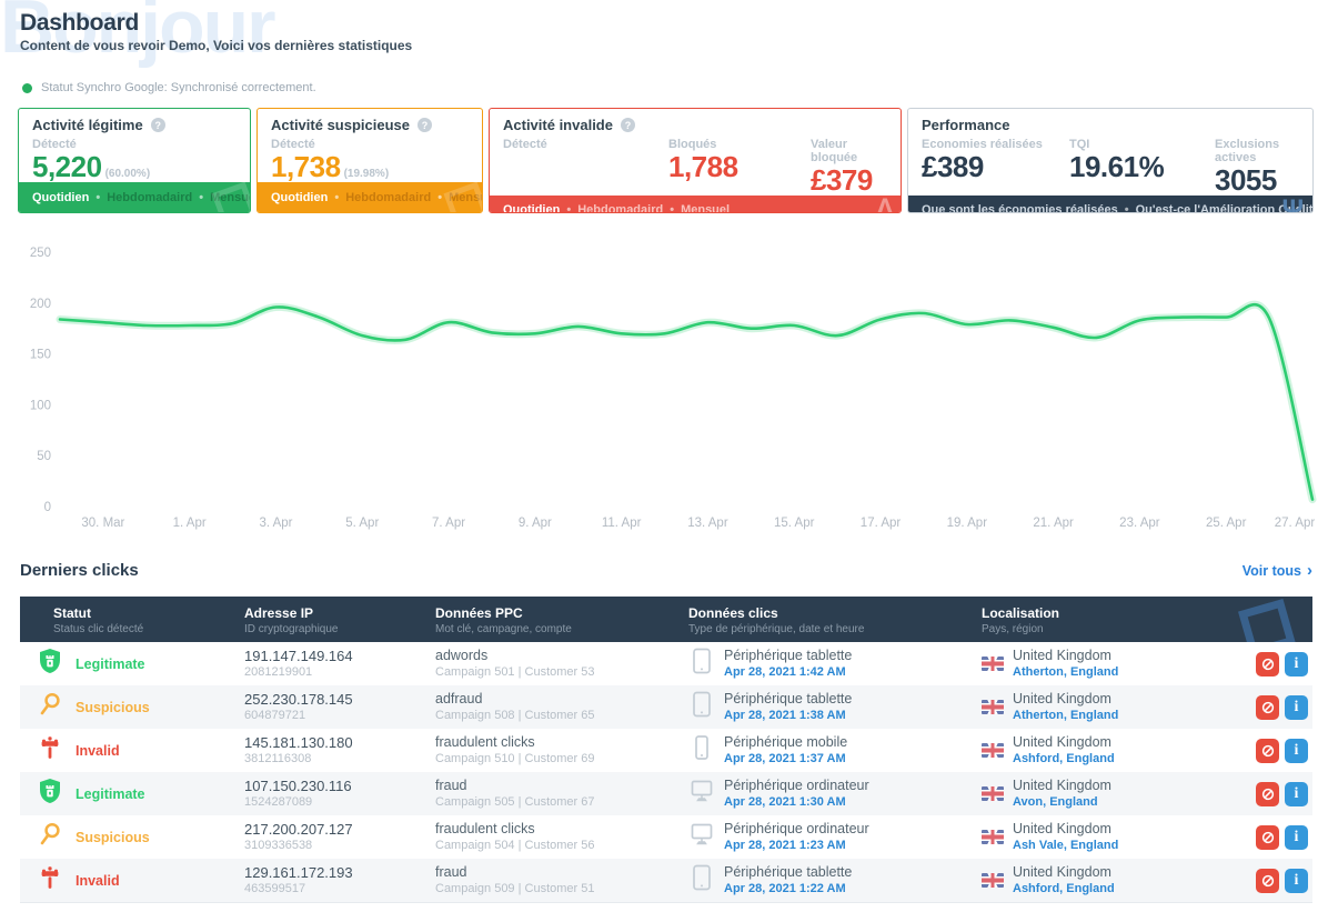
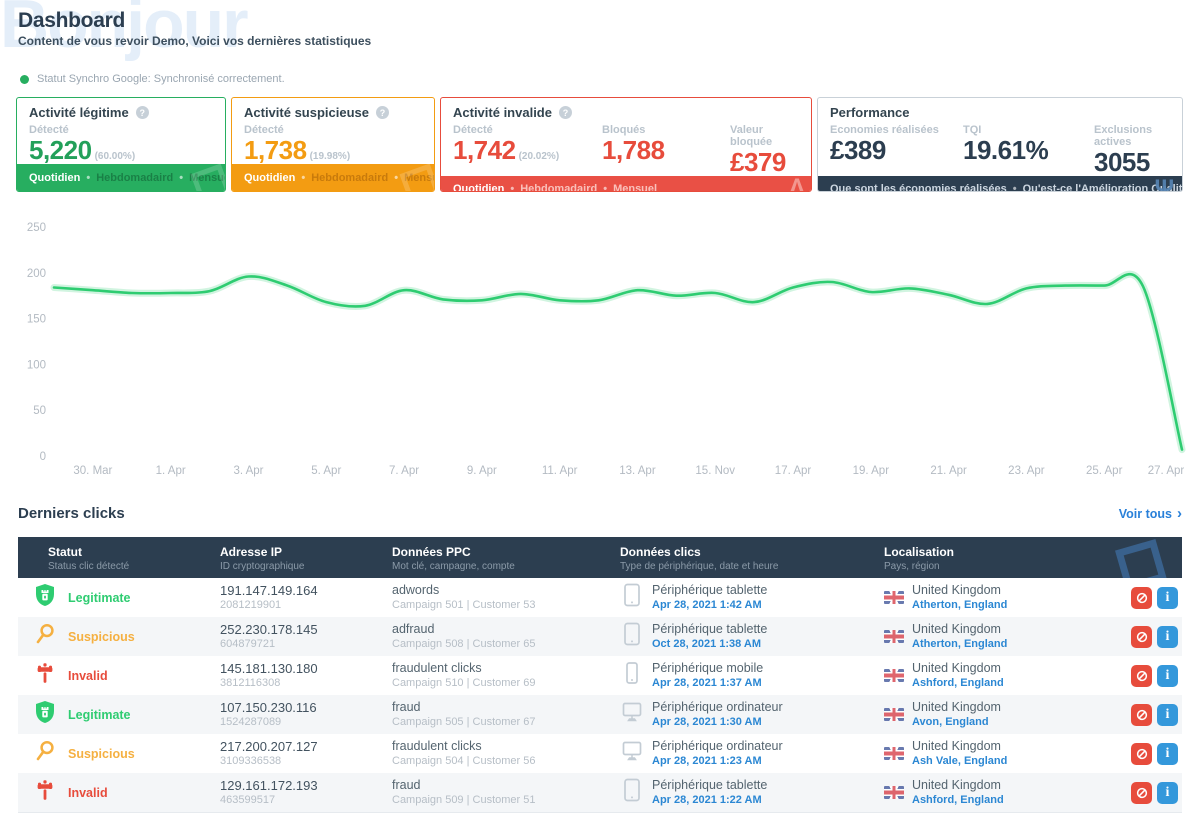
  Bonjour
  Dashboard
  Content de vous revoir Demo, Voici vos dernières statistiques
  Statut Synchro Google: Synchronisé correctement.
  Activité légitime
  Détecté
  5,220
  (60.00%)
  Quotidien
  Hebdomadaird
  Mensu
  Activité suspicieuse
  Détecté
  1,738
  (19.98%)
  Quotidien
  Hebdomadaird
  Activité invalide
  Détecté
+ 1,742
+ (20.02%)
  Bloqués
  1,788
  Valeur bloquée
  £379
  Quotidien
  Hebdomadaird
  Mensuel
  Performance
  Economies réalisées
  £389
  TQI
  19.61%
  Exclusions actives
  3055
  Que sont les économies réalisées
  Qu'est-ce l'Amélioration Qualit
  0
  50
  100
  150
  200
  250
  30. Mar
  1. Apr
  3. Apr
  5. Apr
  7. Apr
  9. Apr
  11. Apr
  13. Apr
- 15. Apr
+ 15. Nov
  17. Apr
  19. Apr
  21. Apr
  23. Apr
  25. Apr
  27. Apr
  Derniers clicks
  Voir tous
  ›
  Statut
  Status clic détecté
  Adresse IP
  ID cryptographique
  Données PPC
  Mot clé, campagne, compte
  Données clics
  Type de périphérique, date et heure
  Localisation
  Pays, région
  Legitimate
  191.147.149.164
  2081219901
  adwords
  Campaign 501 | Customer 53
  Périphérique tablette
  Apr 28, 2021 1:42 AM
  United Kingdom
  Atherton, England
  Suspicious
  252.230.178.145
  604879721
  adfraud
  Campaign 508 | Customer 65
  Périphérique tablette
- Apr 28, 2021 1:38 AM
+ Oct 28, 2021 1:38 AM
  United Kingdom
  Atherton, England
  Invalid
  145.181.130.180
  3812116308
  fraudulent clicks
  Campaign 510 | Customer 69
  Périphérique mobile
  Apr 28, 2021 1:37 AM
  United Kingdom
  Ashford, England
  Legitimate
  107.150.230.116
  1524287089
  fraud
  Campaign 505 | Customer 67
  Périphérique ordinateur
  Apr 28, 2021 1:30 AM
  United Kingdom
  Avon, England
  Suspicious
  217.200.207.127
  3109336538
  fraudulent clicks
  Campaign 504 | Customer 56
  Périphérique ordinateur
  Apr 28, 2021 1:23 AM
  United Kingdom
  Ash Vale, England
  Invalid
  129.161.172.193
  463599517
  fraud
  Campaign 509 | Customer 51
  Périphérique tablette
  Apr 28, 2021 1:22 AM
  United Kingdom
  Ashford, England
